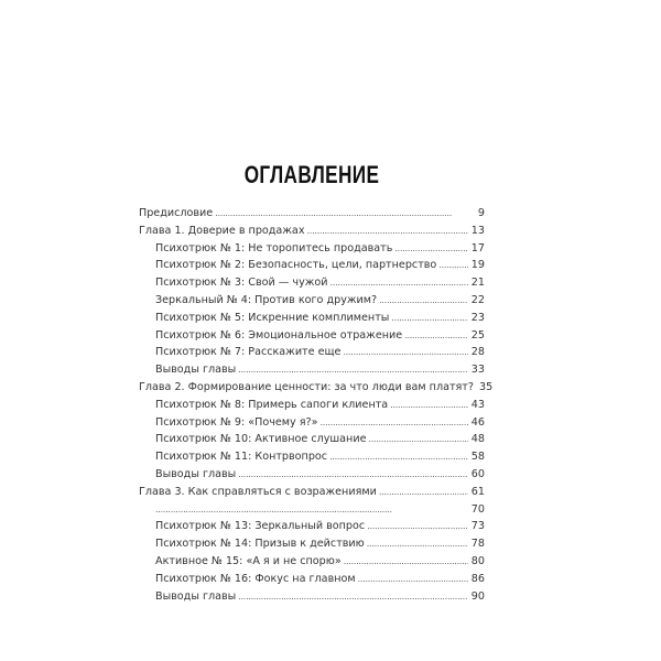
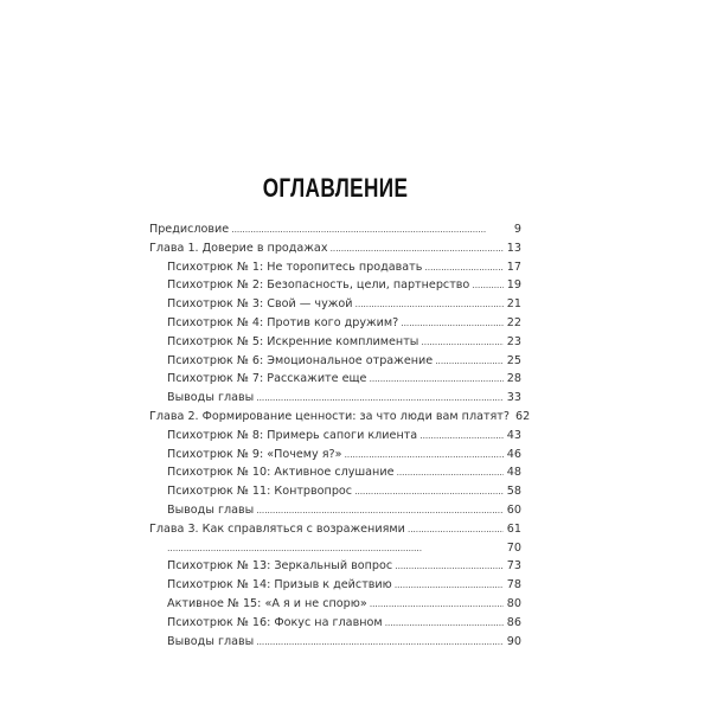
  ОГЛАВЛЕНИЕ
  Предисловие
  9
  Глава 1. Доверие в продажах
  13
  Психотрюк № 1: Не торопитесь продавать
  17
  Психотрюк № 2: Безопасность, цели, партнерство
  19
  Психотрюк № 3: Свой — чужой
  21
- Зеркальный № 4: Против кого дружим?
+ Психотрюк № 4: Против кого дружим?
  22
  Психотрюк № 5: Искренние комплименты
  23
  Психотрюк № 6: Эмоциональное отражение
  25
  Психотрюк № 7: Расскажите еще
  28
  Выводы главы
  33
  Глава 2. Формирование ценности: за что люди вам платят?
- 35
+ 62
  Психотрюк № 8: Примерь сапоги клиента
  43
  Психотрюк № 9: «Почему я?»
  46
  Психотрюк № 10: Активное слушание
  48
  Психотрюк № 11: Контрвопрос
  58
  Выводы главы
  60
  Глава 3. Как справляться с возражениями
  61
  70
  Психотрюк № 13: Зеркальный вопрос
  73
  Психотрюк № 14: Призыв к действию
  78
  Активное № 15: «А я и не спорю»
  80
  Психотрюк № 16: Фокус на главном
  86
  Выводы главы
  90
